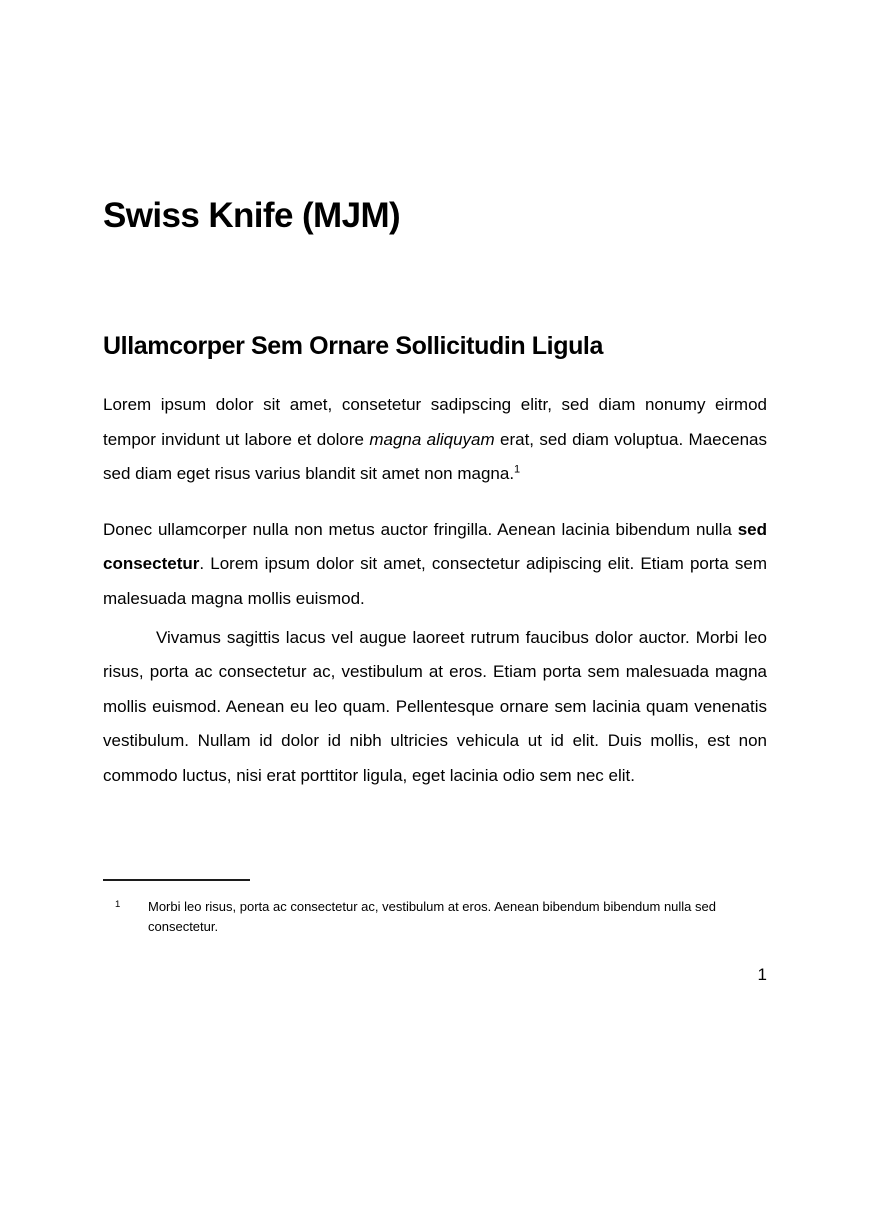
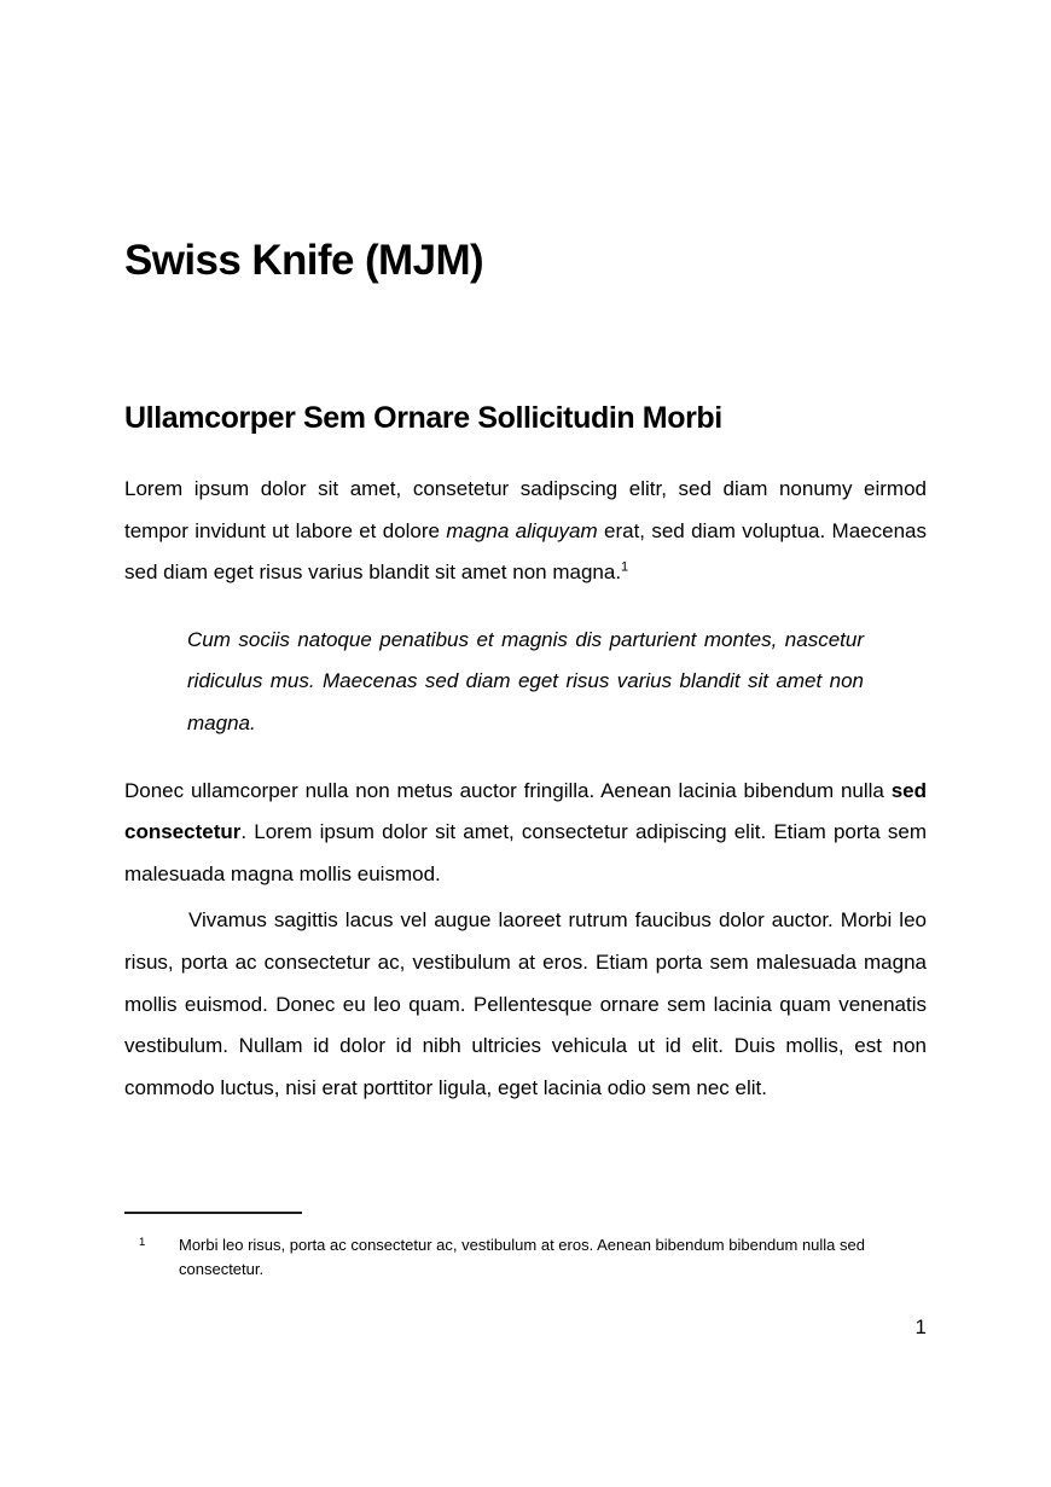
  Swiss Knife (MJM)
- Ullamcorper Sem Ornare Sollicitudin Ligula
+ Ullamcorper Sem Ornare Sollicitudin Morbi
  Lorem ipsum dolor sit amet, consetetur sadipscing elitr, sed diam nonumy eirmod tempor invidunt ut labore et dolore magna aliquyam erat, sed diam voluptua. Mae­cenas sed diam eget risus varius blandit sit amet non magna.1
+ Cum sociis natoque penatibus et magnis dis parturient montes, nas­cetur ridiculus mus. Maecenas sed diam eget risus varius blandit sit amet non magna.
  Donec ullamcorper nulla non metus auctor fringilla. Aenean lacinia bibendum nulla sed consectetur. Lorem ipsum dolor sit amet, consectetur adipiscing elit. Etiam porta sem malesuada magna mollis euismod.
- Vivamus sagittis lacus vel augue laoreet rutrum faucibus dolor auctor. Mor­bi leo risus, porta ac consectetur ac, vestibulum at eros. Etiam porta sem malesu­ada magna mollis euismod. Aenean eu leo quam. Pellentesque ornare sem lacinia quam venenatis vestibulum. Nullam id dolor id nibh ultricies vehicula ut id elit. Duis mollis, est non commodo luctus, nisi erat porttitor ligula, eget lacinia odio sem nec elit.
+ Vivamus sagittis lacus vel augue laoreet rutrum faucibus dolor auctor. Mor­bi leo risus, porta ac consectetur ac, vestibulum at eros. Etiam porta sem malesu­ada magna mollis euismod. Donec eu leo quam. Pellentesque ornare sem lacinia quam venenatis vestibulum. Nullam id dolor id nibh ultricies vehicula ut id elit. Duis mollis, est non commodo luctus, nisi erat porttitor ligula, eget lacinia odio sem nec elit.
  1
  Morbi leo risus, porta ac consectetur ac, vestibulum at eros. Aenean bibendum bibendum nulla sed consectetur.
  1
